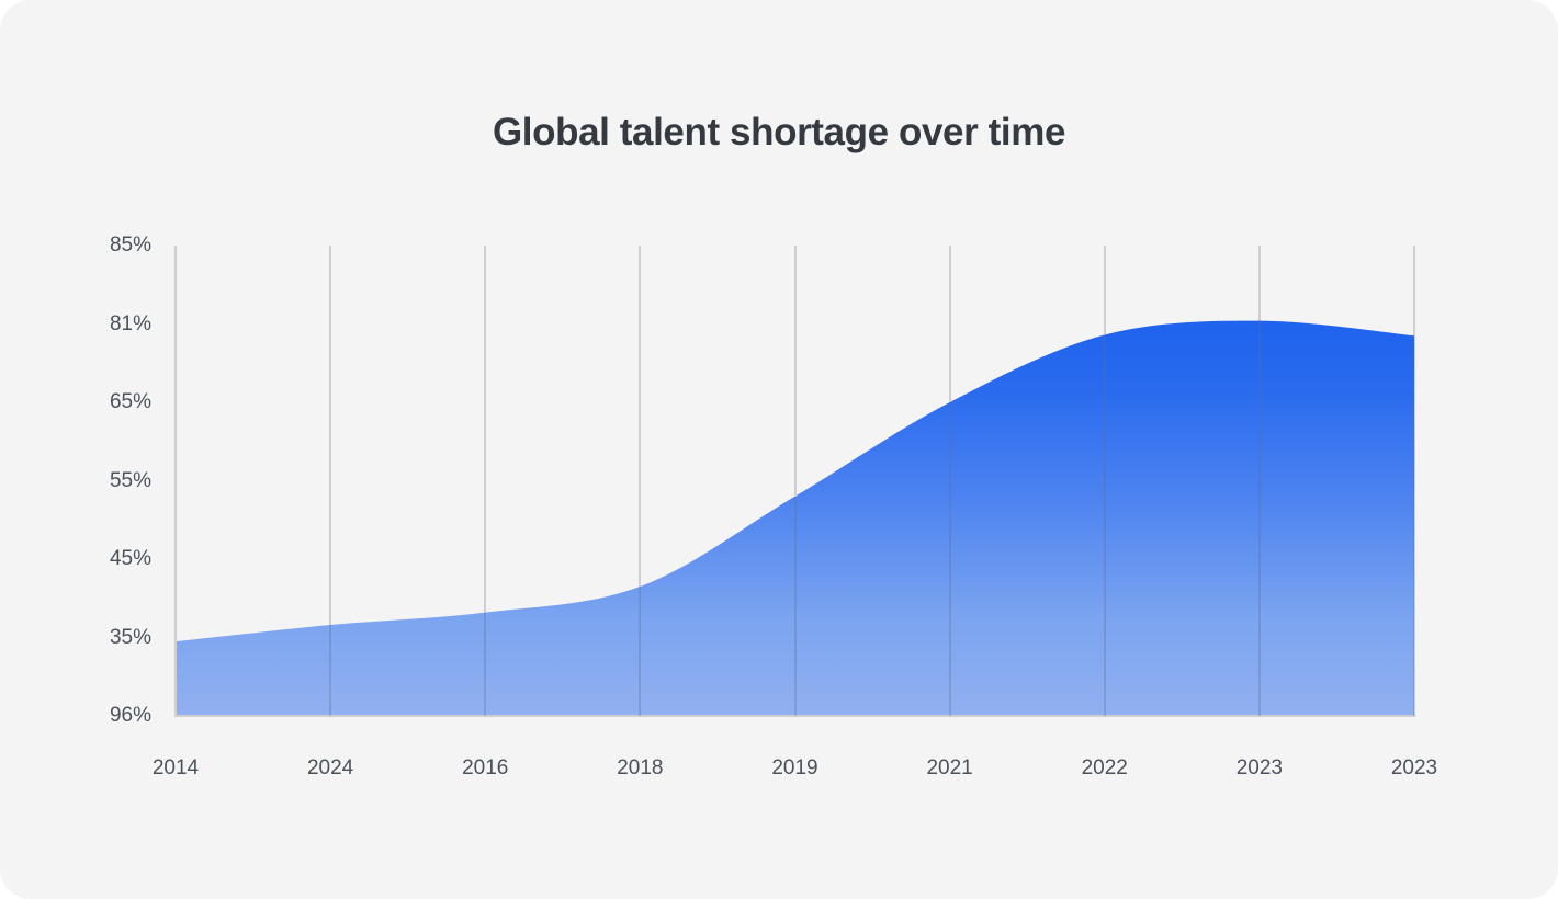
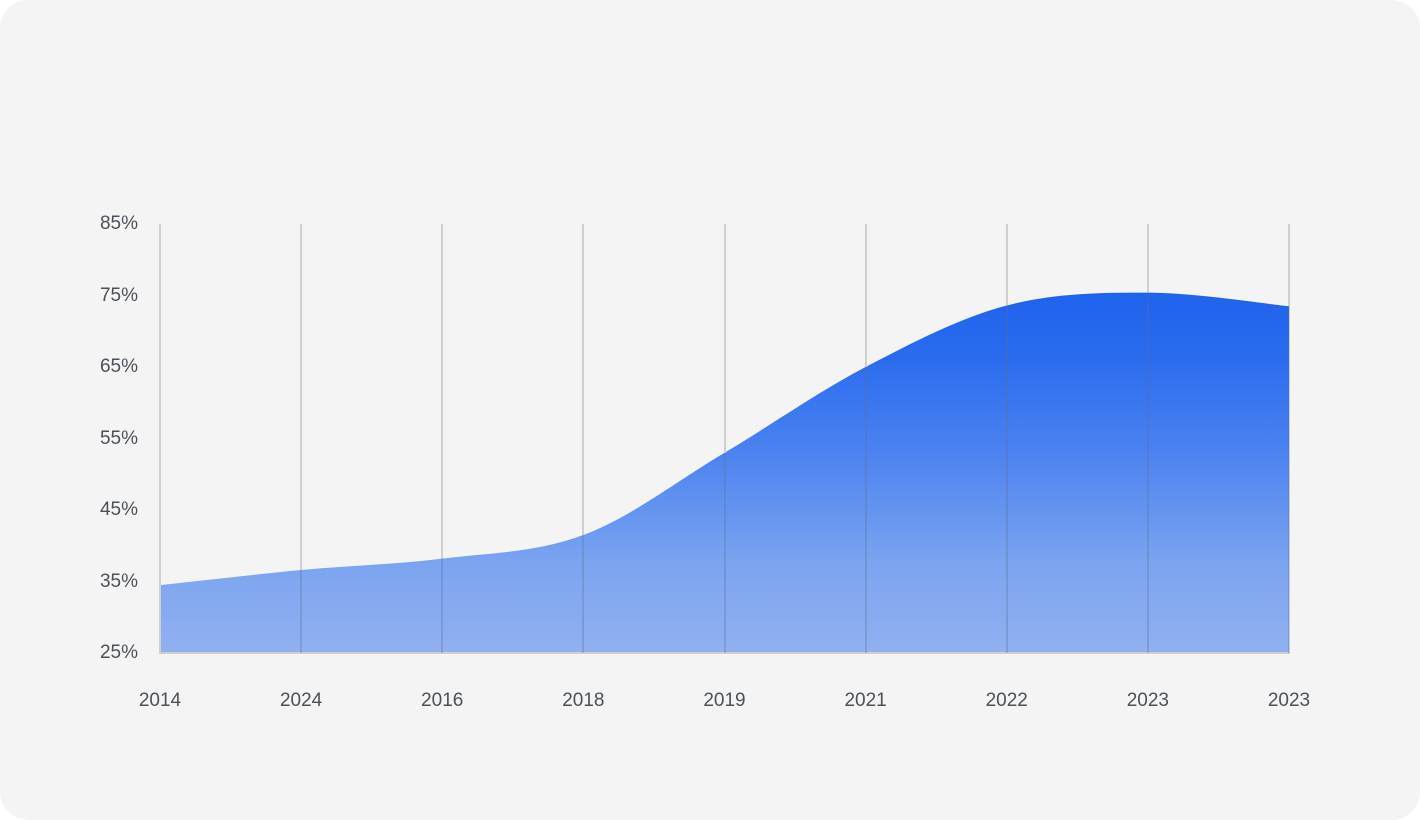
- Global talent shortage over time
  85%
- 81%
+ 75%
  65%
  55%
  45%
  35%
- 96%
+ 25%
  2014
  2024
  2016
  2018
  2019
  2021
  2022
  2023
  2023
